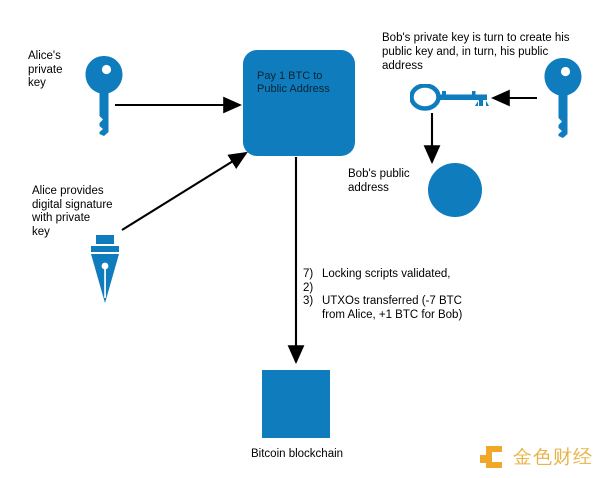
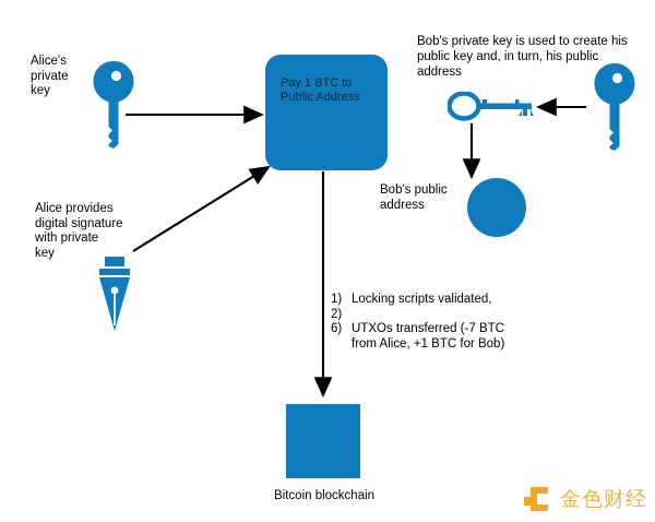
  Alice's
  private
  key
  Alice provides
  digital signature
  with private
  key
- Bob's private key is turn to create his public key and, in turn, his public address
+ Bob's private key is used to create his public key and, in turn, his public address
  Bob's public
  address
  Bitcoin blockchain
  Pay 1 BTC to
  Public Address
- 7)
+ 1)
  Locking scripts validated,
  2)
- 3)
+ 6)
  UTXOs transferred (-7 BTC from Alice, +1 BTC for Bob)
  金色财经
